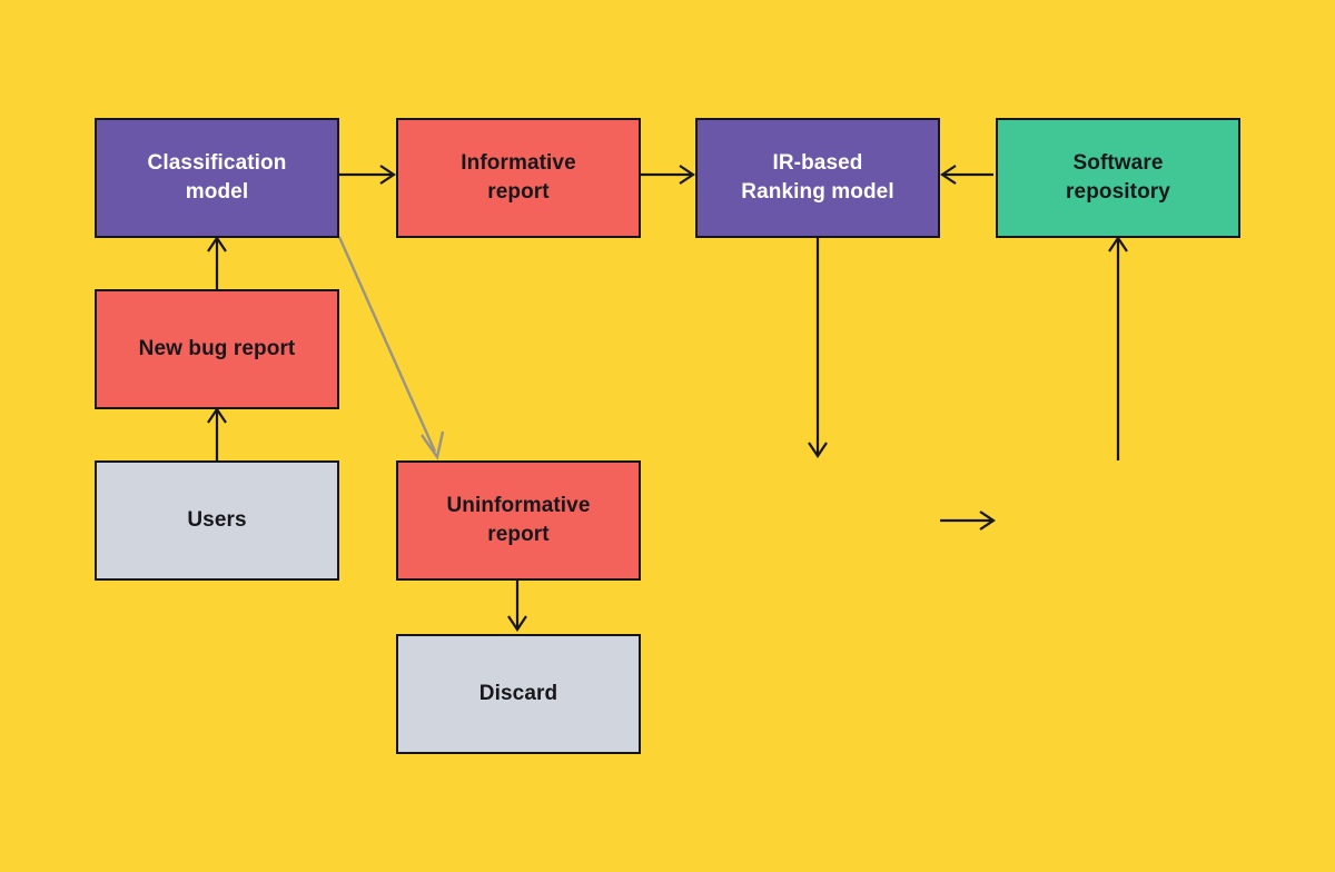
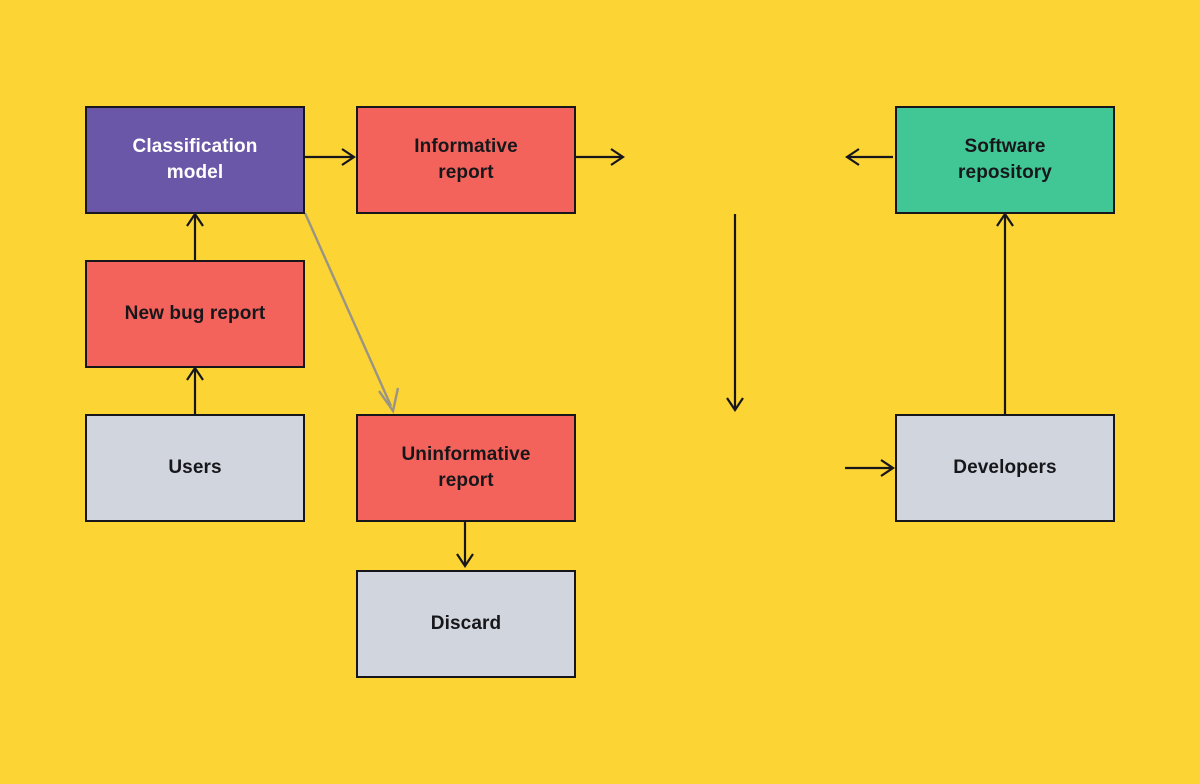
  Classification
  model
  Informative
  report
- IR-based
- Ranking model
  Software
  repository
  New bug report
  Users
  Uninformative
  report
+ Developers
  Discard
